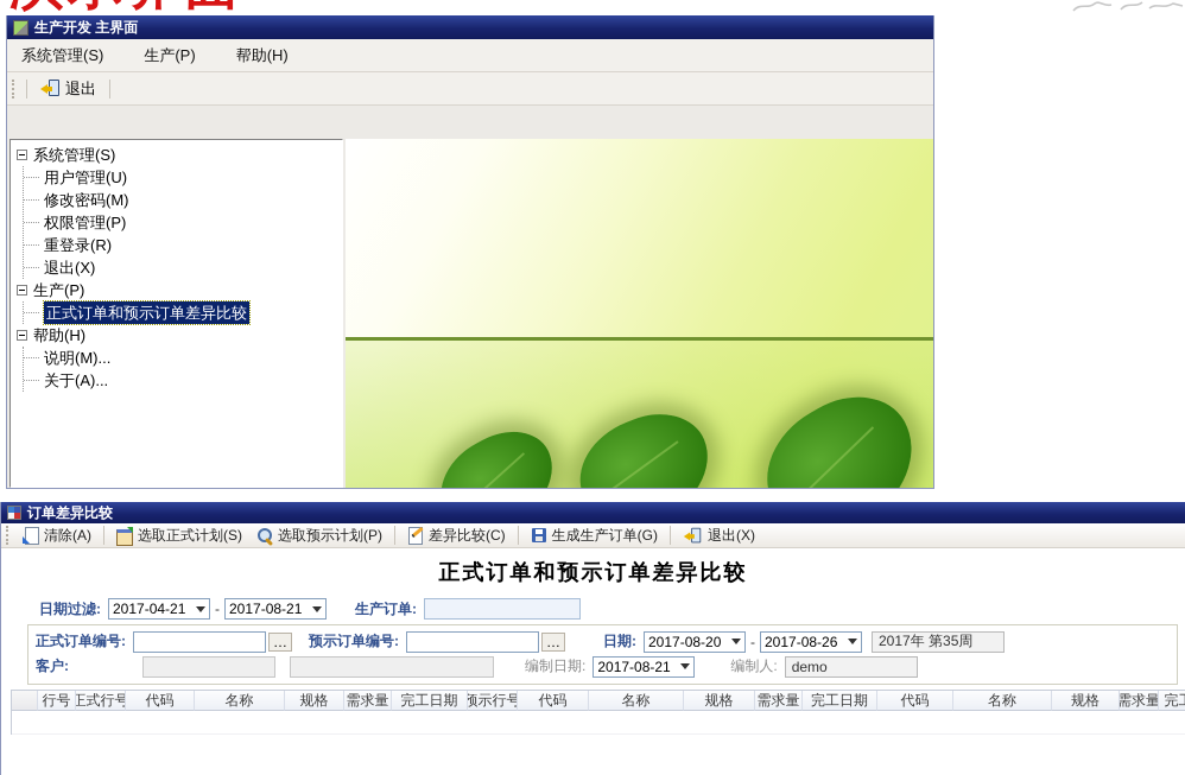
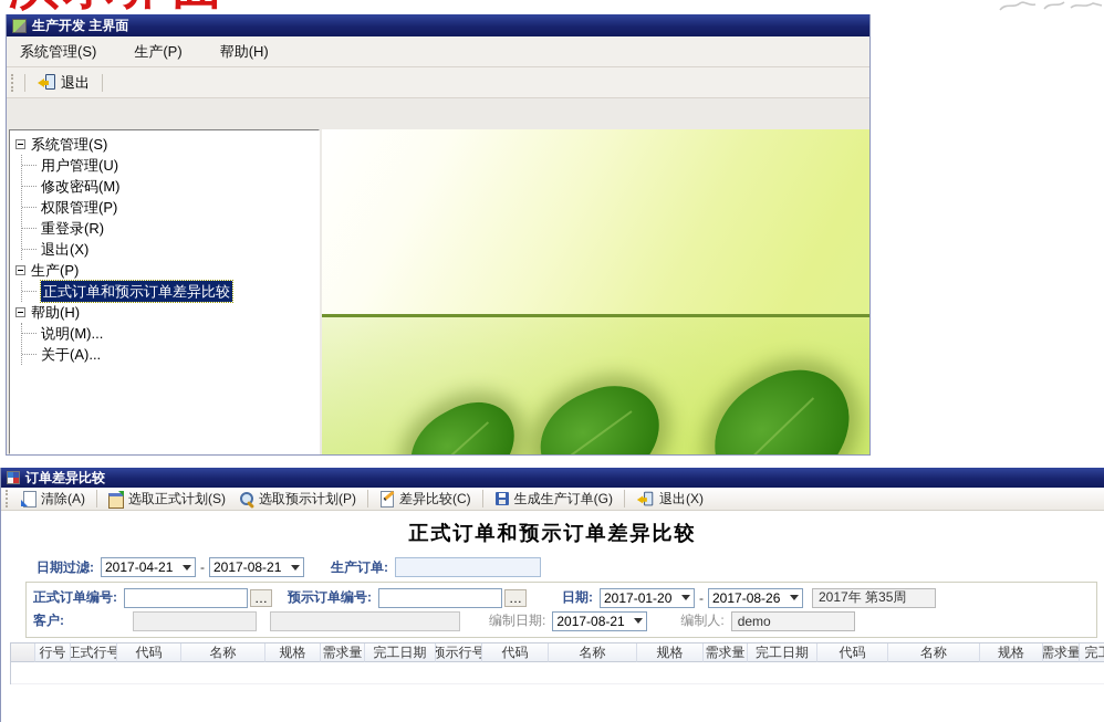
  生产开发 主界面
  系统管理(S)
  生产(P)
  帮助(H)
  退出
  系统管理(S)
  用户管理(U)
  修改密码(M)
  权限管理(P)
  重登录(R)
  退出(X)
  生产(P)
  正式订单和预示订单差异比较
  帮助(H)
  说明(M)...
  关于(A)...
  订单差异比较
  清除(A)
  选取正式计划(S)
  选取预示计划(P)
  差异比较(C)
  生成生产订单(G)
  退出(X)
  正式订单和预示订单差异比较
  日期过滤:
  2017-04-21
  -
  2017-08-21
  生产订单:
  正式订单编号:
  …
  预示订单编号:
  …
  日期:
- 2017-08-20
+ 2017-01-20
  -
  2017-08-26
  2017年 第35周
  客户:
  编制日期:
  2017-08-21
  编制人:
  demo
  行号
  正式行号
  代码
  名称
  规格
  需求量
  完工日期
  预示行号
  代码
  名称
  规格
  需求量
  完工日期
  代码
  名称
  规格
  需求量
